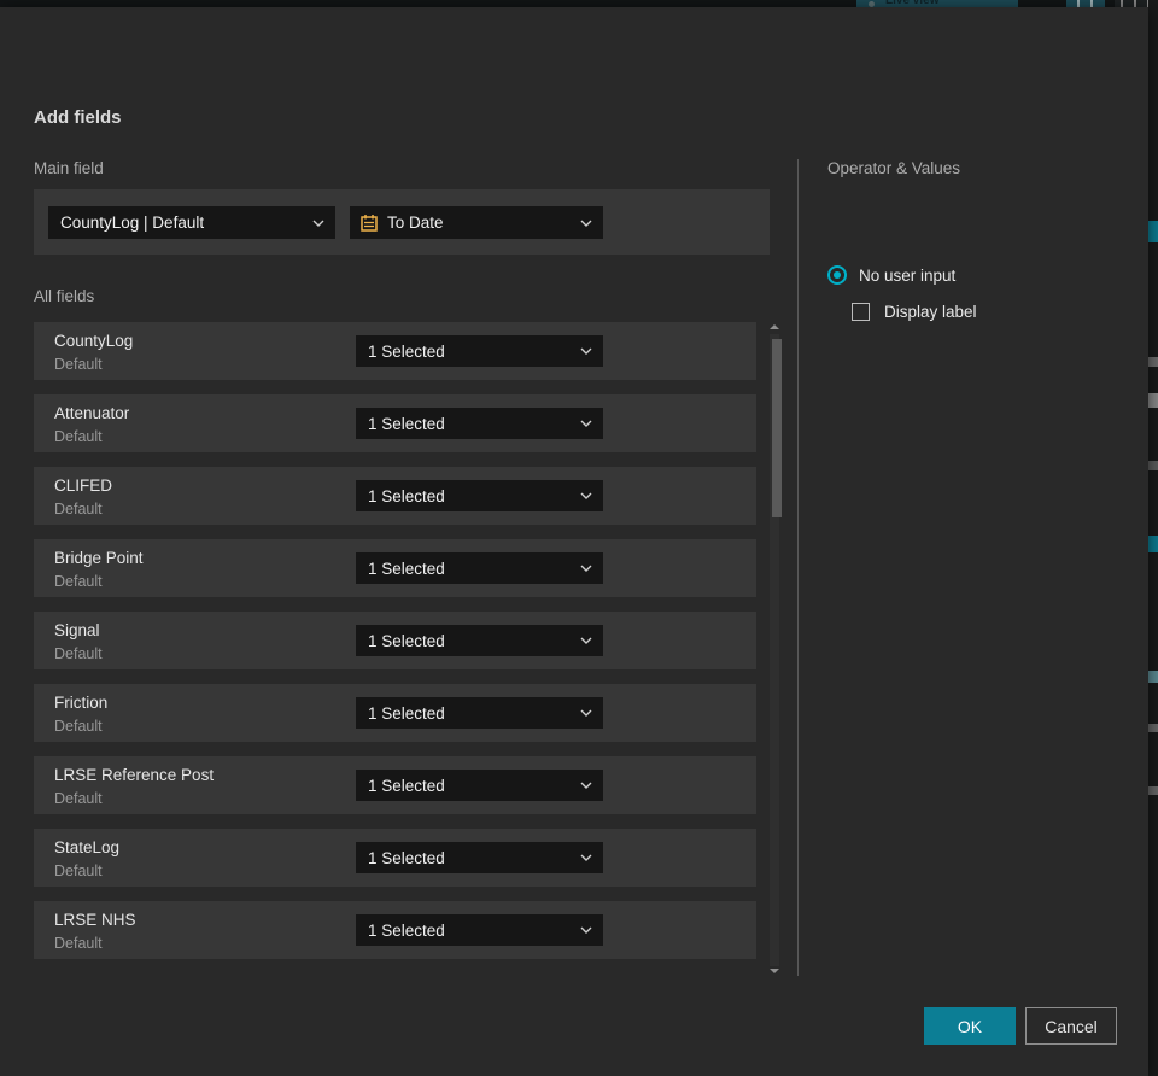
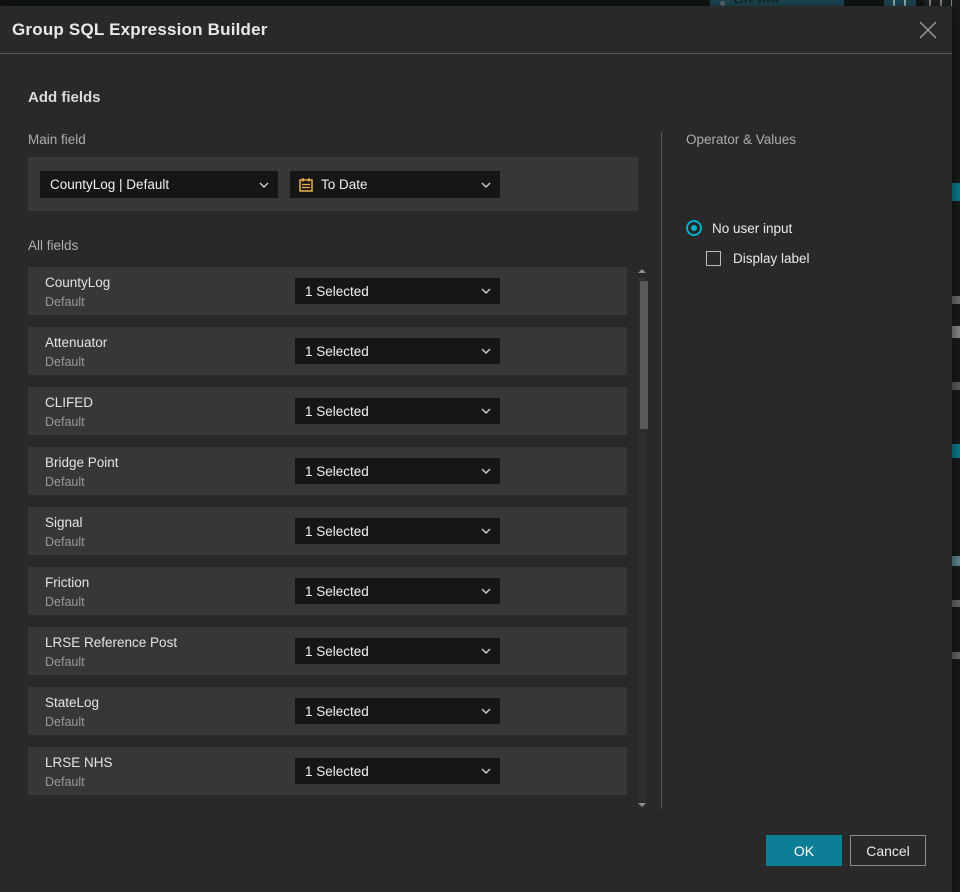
  Live view
+ Group SQL Expression Builder
  Add fields
  Main field
  CountyLog | Default
  To Date
  All fields
  CountyLog
  Default
  1 Selected
  Attenuator
  Default
  1 Selected
  CLIFED
  Default
  1 Selected
  Bridge Point
  Default
  1 Selected
  Signal
  Default
  1 Selected
  Friction
  Default
  1 Selected
  LRSE Reference Post
  Default
  1 Selected
  StateLog
  Default
  1 Selected
  LRSE NHS
  Default
  1 Selected
  Operator & Values
  No user input
  Display label
  OK
  Cancel
